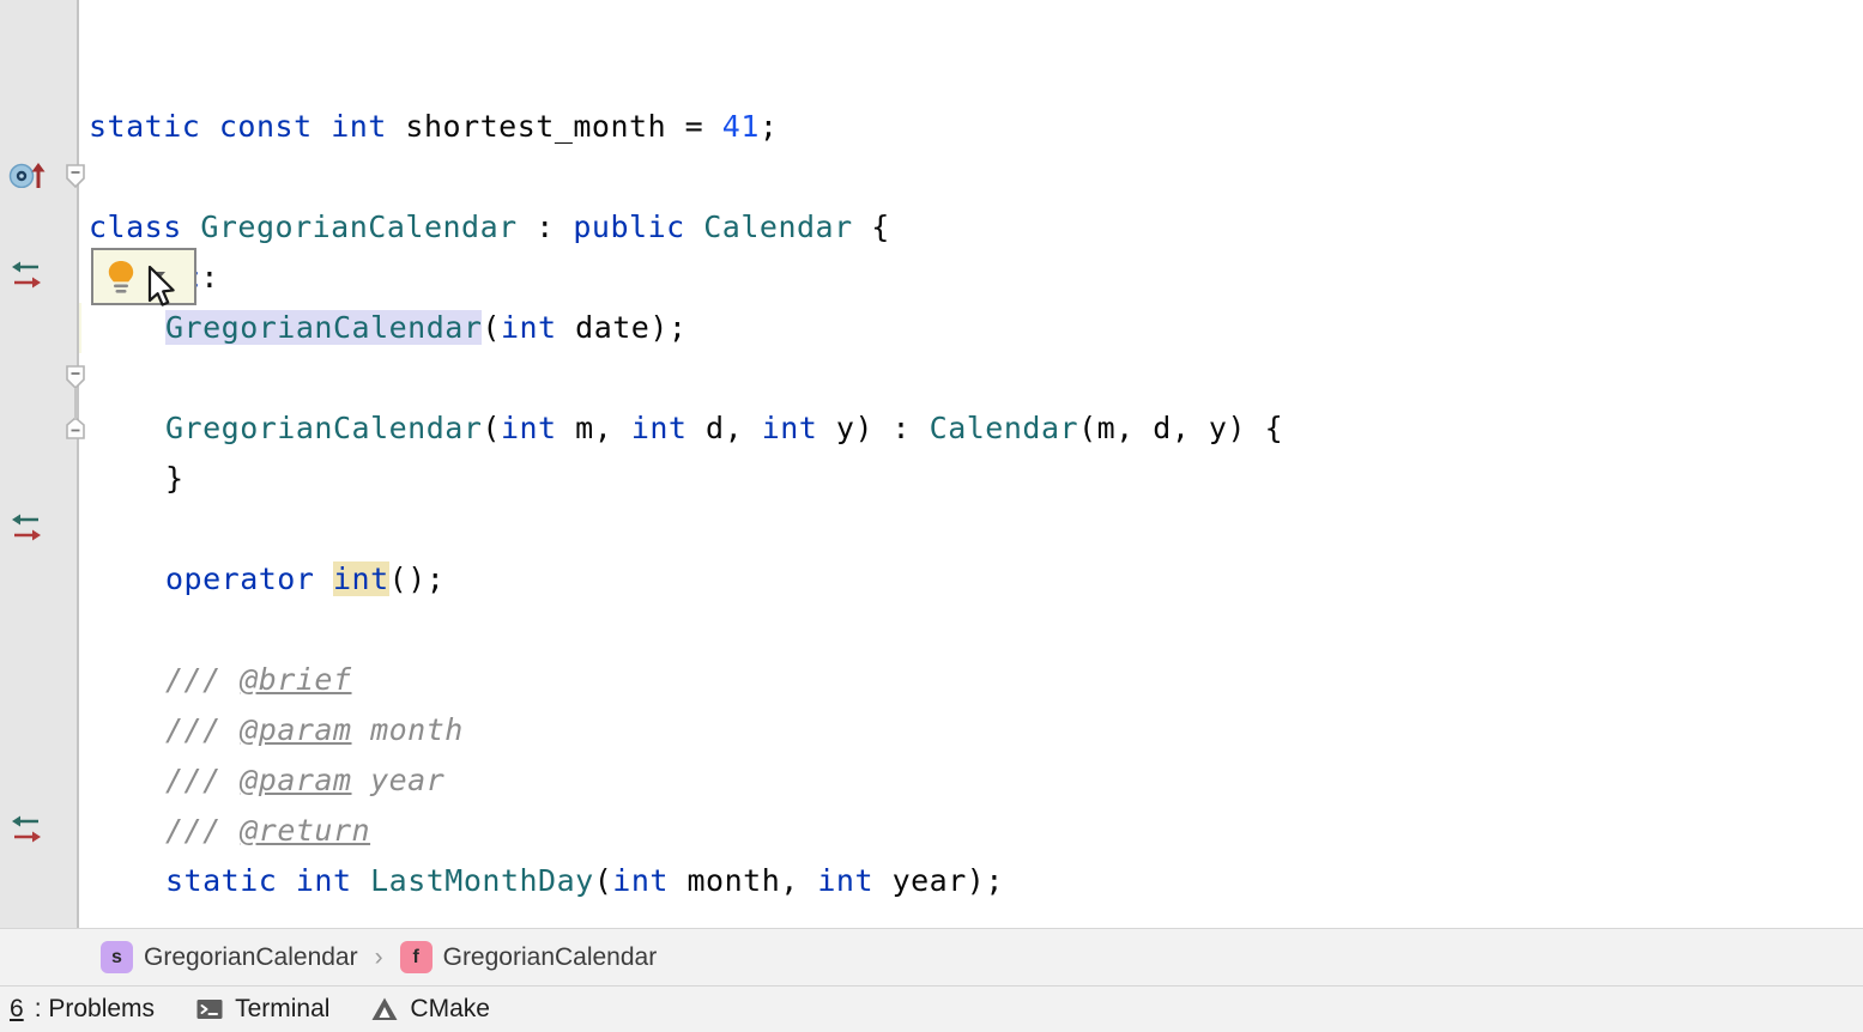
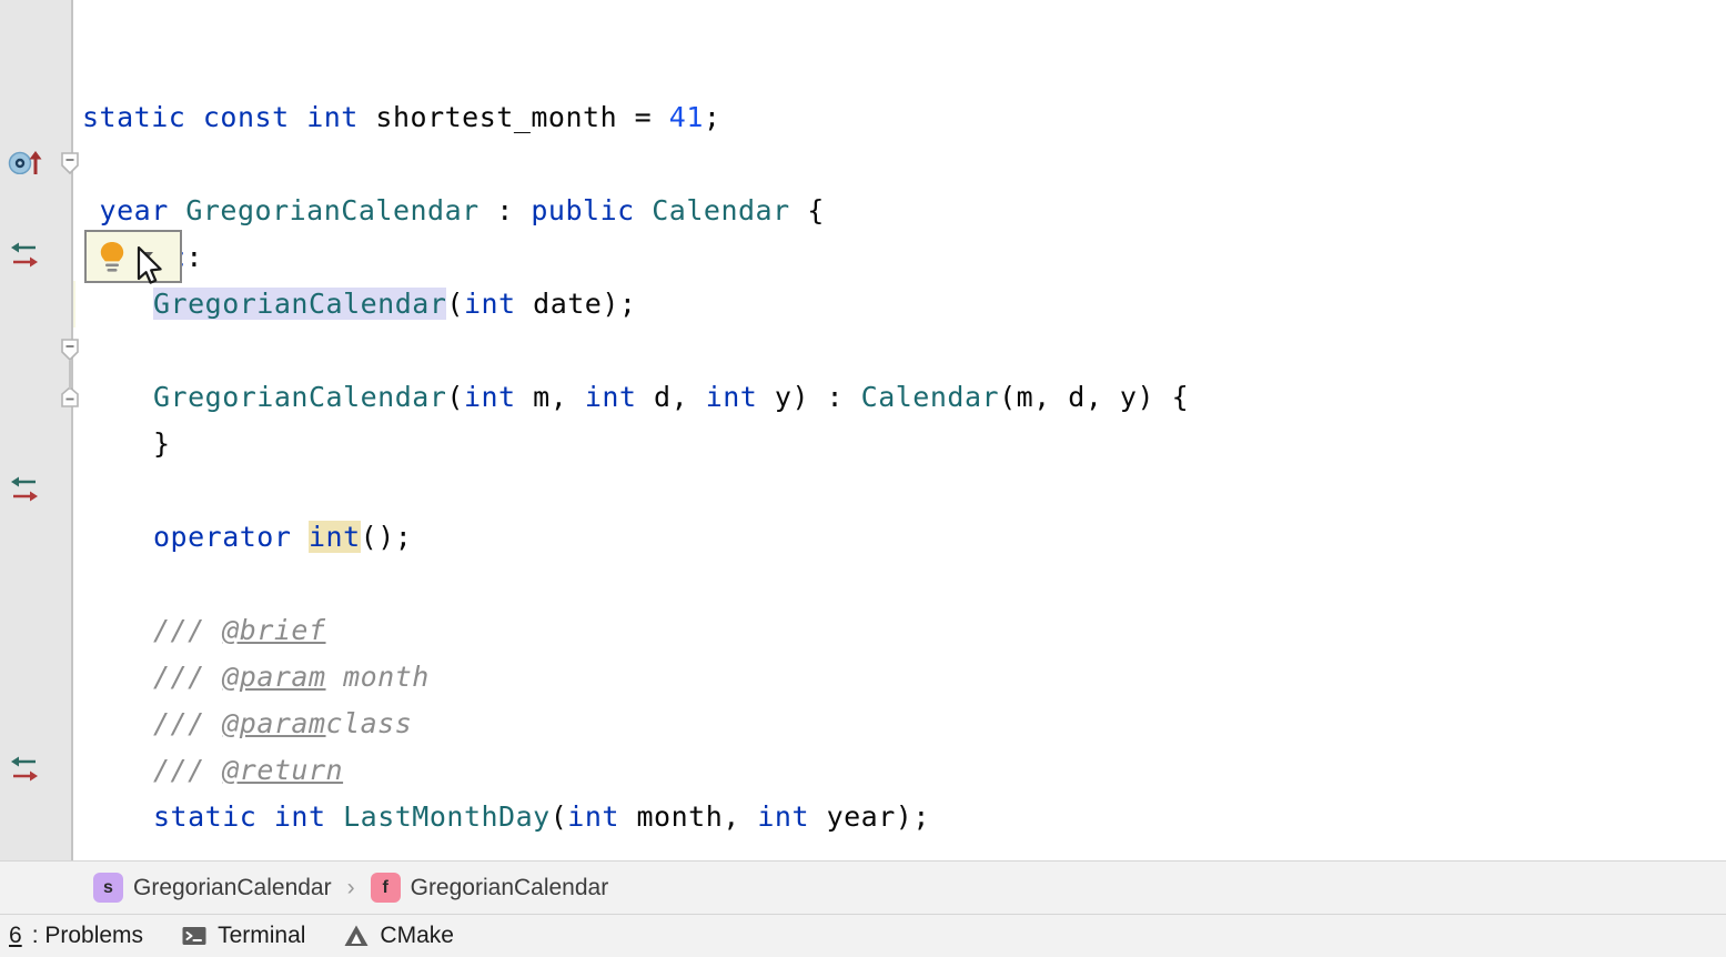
  static const int shortest_month = 41;
- class GregorianCalendar : public Calendar {
+ year GregorianCalendar : public Calendar {
  GregorianCalendar(int date);
  GregorianCalendar(int m, int d, int y) : Calendar(m, d, y) {
  }
  operator int();
  /// @brief
  /// @param month
- /// @param year
+ /// @paramclass
  /// @return
  static int LastMonthDay(int month, int year);
  s
  GregorianCalendar
  ›
  f
  GregorianCalendar
  6
  : Problems
  Terminal
  CMake
